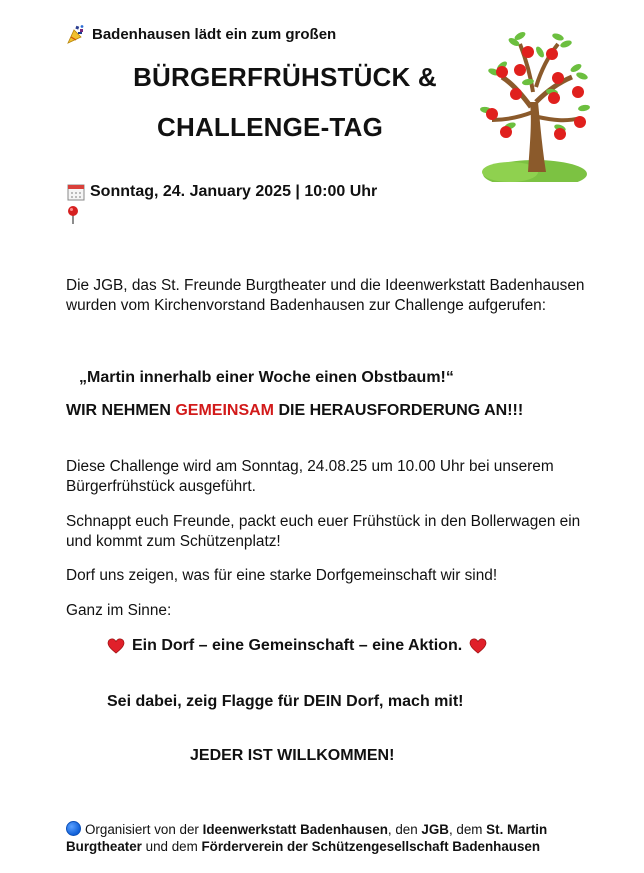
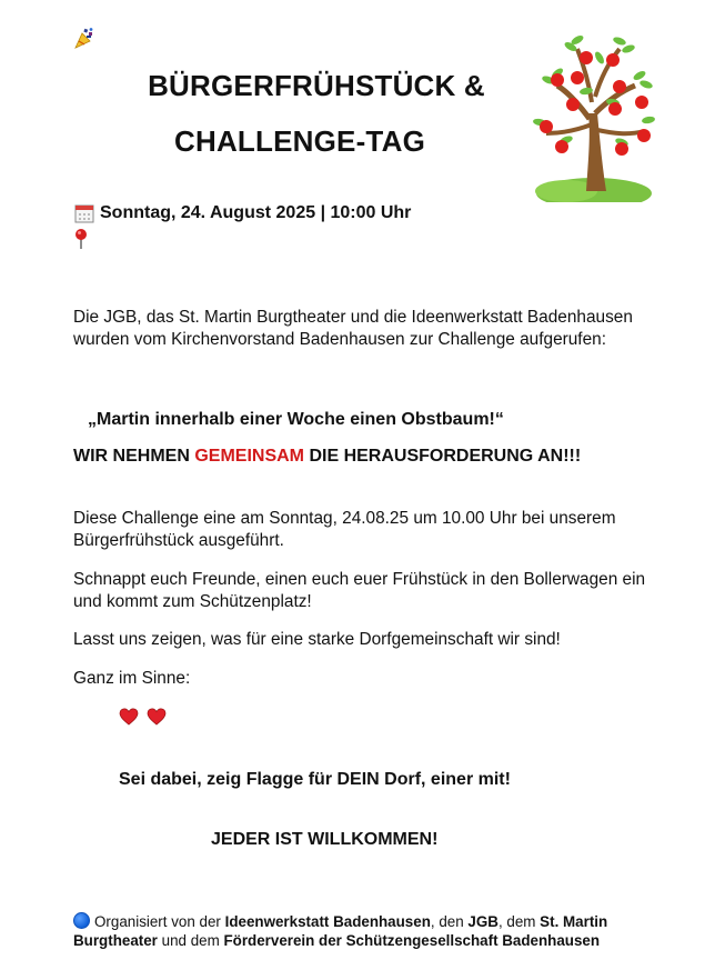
- Badenhausen lädt ein zum großen
  BÜRGERFRÜHSTÜCK &
  CHALLENGE-TAG
- Sonntag, 24. January 2025 | 10:00 Uhr
+ Sonntag, 24. August 2025 | 10:00 Uhr
- Die JGB, das St. Freunde Burgtheater und die Ideenwerkstatt Badenhausen wurden vom Kirchenvorstand Badenhausen zur Challenge aufgerufen:
+ Die JGB, das St. Martin Burgtheater und die Ideenwerkstatt Badenhausen wurden vom Kirchenvorstand Badenhausen zur Challenge aufgerufen:
  „Martin innerhalb einer Woche einen Obstbaum!“
  WIR NEHMEN GEMEINSAM DIE HERAUSFORDERUNG AN!!!
- Diese Challenge wird am Sonntag, 24.08.25 um 10.00 Uhr bei unserem Bürgerfrühstück ausgeführt.
+ Diese Challenge eine am Sonntag, 24.08.25 um 10.00 Uhr bei unserem Bürgerfrühstück ausgeführt.
- Schnappt euch Freunde, packt euch euer Frühstück in den Bollerwagen ein und kommt zum Schützenplatz!
+ Schnappt euch Freunde, einen euch euer Frühstück in den Bollerwagen ein und kommt zum Schützenplatz!
- Dorf uns zeigen, was für eine starke Dorfgemeinschaft wir sind!
+ Lasst uns zeigen, was für eine starke Dorfgemeinschaft wir sind!
  Ganz im Sinne:
- Ein Dorf – eine Gemeinschaft – eine Aktion.
- Sei dabei, zeig Flagge für DEIN Dorf, mach mit!
+ Sei dabei, zeig Flagge für DEIN Dorf, einer mit!
  JEDER IST WILLKOMMEN!
  Organisiert von der Ideenwerkstatt Badenhausen, den JGB, dem St. Martin Burgtheater und dem Förderverein der Schützengesellschaft Badenhausen
